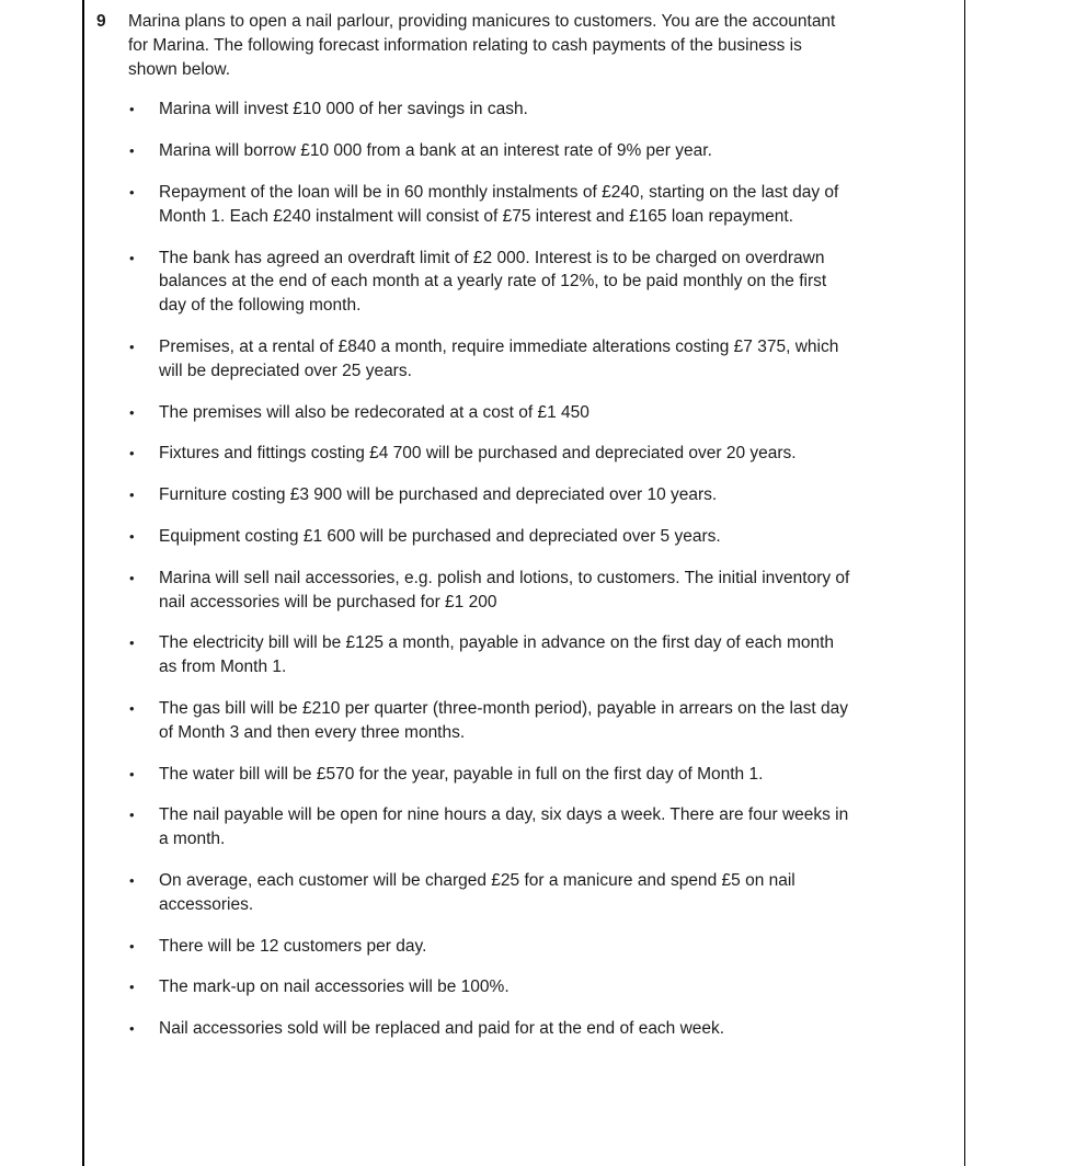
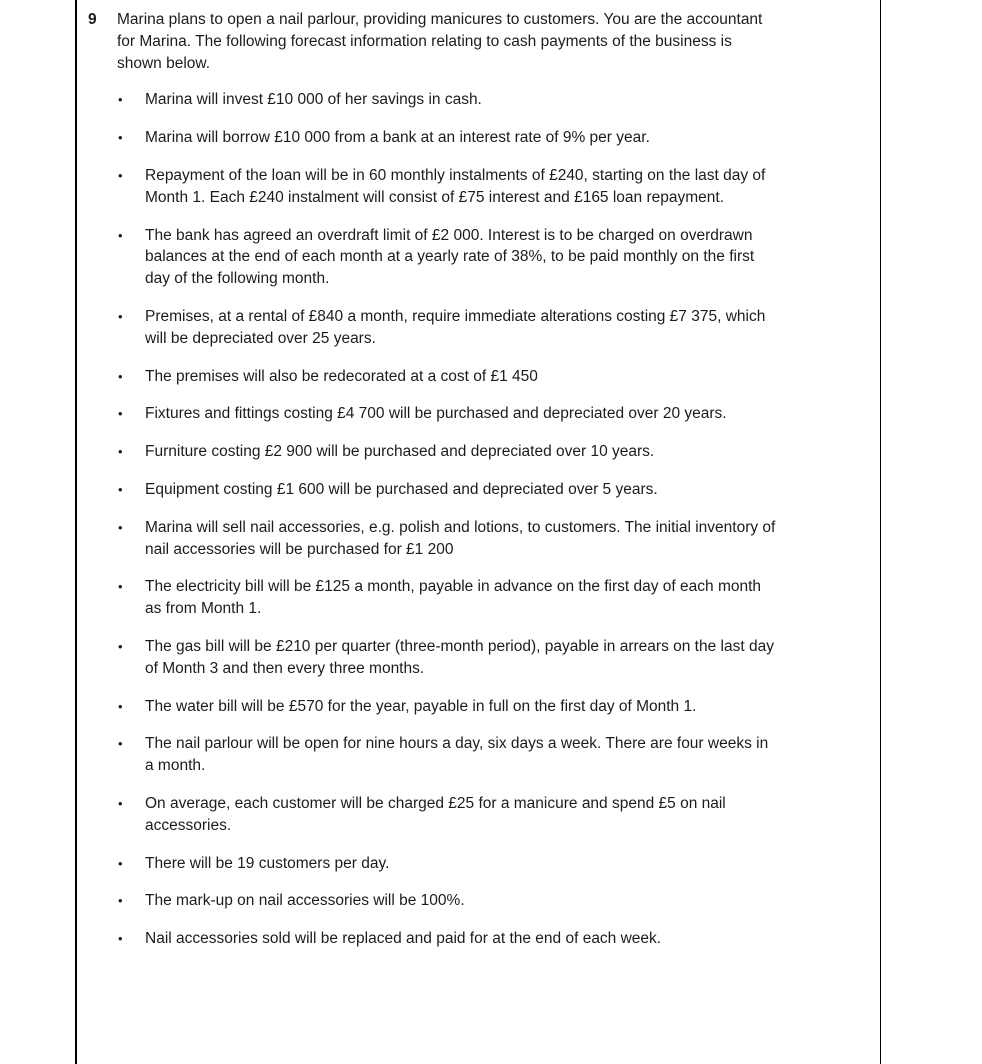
  9
  Marina plans to open a nail parlour, providing manicures to customers. You are the accountant for Marina. The following forecast information relating to cash payments of the business is shown below.
  •
  Marina will invest £10 000 of her savings in cash.
  •
  Marina will borrow £10 000 from a bank at an interest rate of 9% per year.
  •
  Repayment of the loan will be in 60 monthly instalments of £240, starting on the last day of Month 1. Each £240 instalment will consist of £75 interest and £165 loan repayment.
  •
- The bank has agreed an overdraft limit of £2 000. Interest is to be charged on overdrawn balances at the end of each month at a yearly rate of 12%, to be paid monthly on the first day of the following month.
+ The bank has agreed an overdraft limit of £2 000. Interest is to be charged on overdrawn balances at the end of each month at a yearly rate of 38%, to be paid monthly on the first day of the following month.
  •
  Premises, at a rental of £840 a month, require immediate alterations costing £7 375, which will be depreciated over 25 years.
  •
  The premises will also be redecorated at a cost of £1 450
  •
  Fixtures and fittings costing £4 700 will be purchased and depreciated over 20 years.
  •
- Furniture costing £3 900 will be purchased and depreciated over 10 years.
+ Furniture costing £2 900 will be purchased and depreciated over 10 years.
  •
  Equipment costing £1 600 will be purchased and depreciated over 5 years.
  •
  Marina will sell nail accessories, e.g. polish and lotions, to customers. The initial inventory of nail accessories will be purchased for £1 200
  •
  The electricity bill will be £125 a month, payable in advance on the first day of each month as from Month 1.
  •
  The gas bill will be £210 per quarter (three-month period), payable in arrears on the last day of Month 3 and then every three months.
  •
  The water bill will be £570 for the year, payable in full on the first day of Month 1.
  •
- The nail payable will be open for nine hours a day, six days a week. There are four weeks in a month.
+ The nail parlour will be open for nine hours a day, six days a week. There are four weeks in a month.
  •
  On average, each customer will be charged £25 for a manicure and spend £5 on nail accessories.
  •
- There will be 12 customers per day.
+ There will be 19 customers per day.
  •
  The mark-up on nail accessories will be 100%.
  •
  Nail accessories sold will be replaced and paid for at the end of each week.
